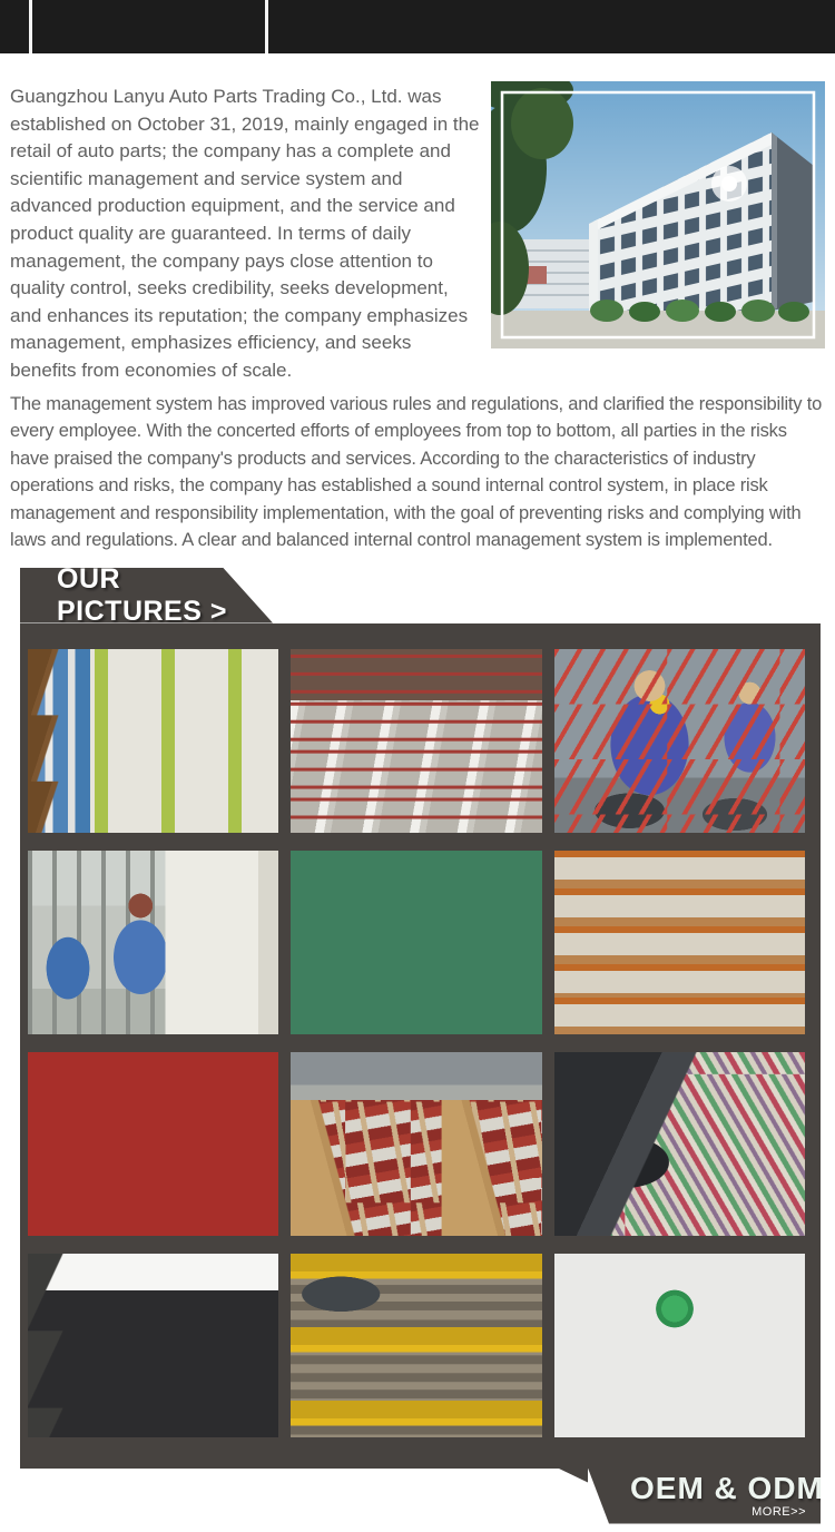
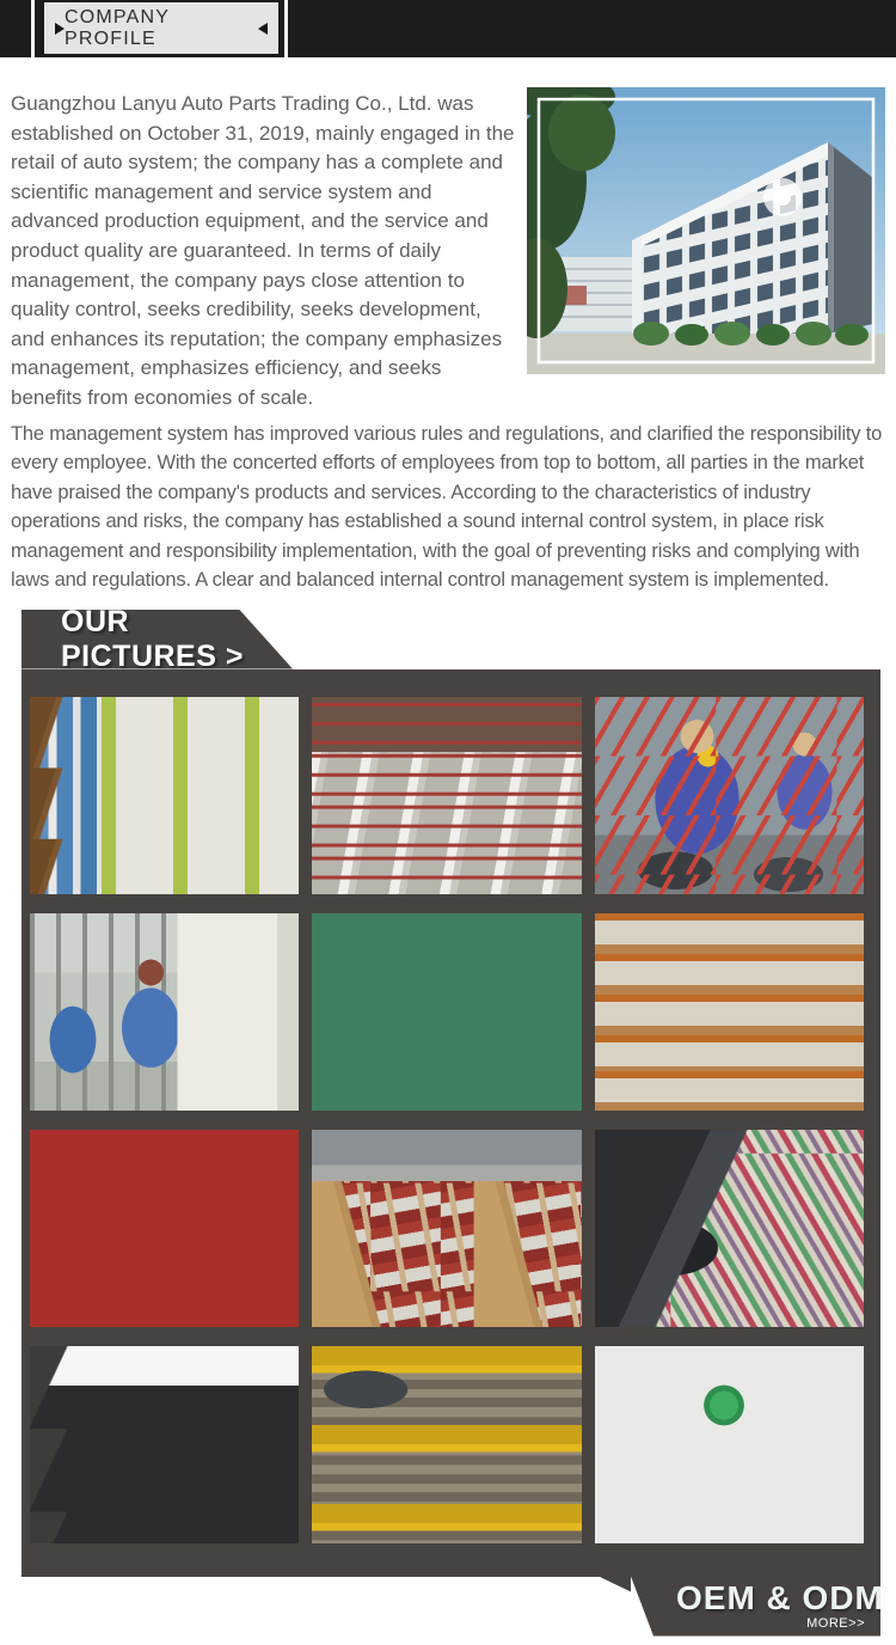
+ COMPANY PROFILE
- Guangzhou Lanyu Auto Parts Trading Co., Ltd. was established on October 31, 2019, mainly engaged in the retail of auto parts; the company has a complete and scientific management and service system and advanced production equipment, and the service and product quality are guaranteed. In terms of daily management, the company pays close attention to quality control, seeks credibility, seeks development, and enhances its reputation; the company emphasizes management, emphasizes efficiency, and seeks benefits from economies of scale.
+ Guangzhou Lanyu Auto Parts Trading Co., Ltd. was established on October 31, 2019, mainly engaged in the retail of auto system; the company has a complete and scientific management and service system and advanced production equipment, and the service and product quality are guaranteed. In terms of daily management, the company pays close attention to quality control, seeks credibility, seeks development, and enhances its reputation; the company emphasizes management, emphasizes efficiency, and seeks benefits from economies of scale.
- The management system has improved various rules and regulations, and clarified the responsibility to every employee. With the concerted efforts of employees from top to bottom, all parties in the risks have praised the company's products and services. According to the characteristics of industry operations and risks, the company has established a sound internal control system, in place risk management and responsibility implementation, with the goal of preventing risks and complying with laws and regulations. A clear and balanced internal control management system is implemented.
+ The management system has improved various rules and regulations, and clarified the responsibility to every employee. With the concerted efforts of employees from top to bottom, all parties in the market have praised the company's products and services. According to the characteristics of industry operations and risks, the company has established a sound internal control system, in place risk management and responsibility implementation, with the goal of preventing risks and complying with laws and regulations. A clear and balanced internal control management system is implemented.
  OUR PICTURES >
  OEM & ODM
  MORE>>
